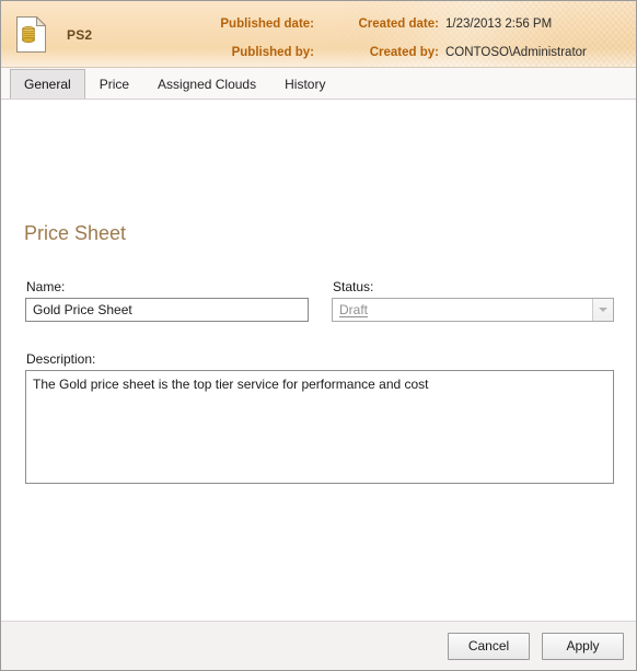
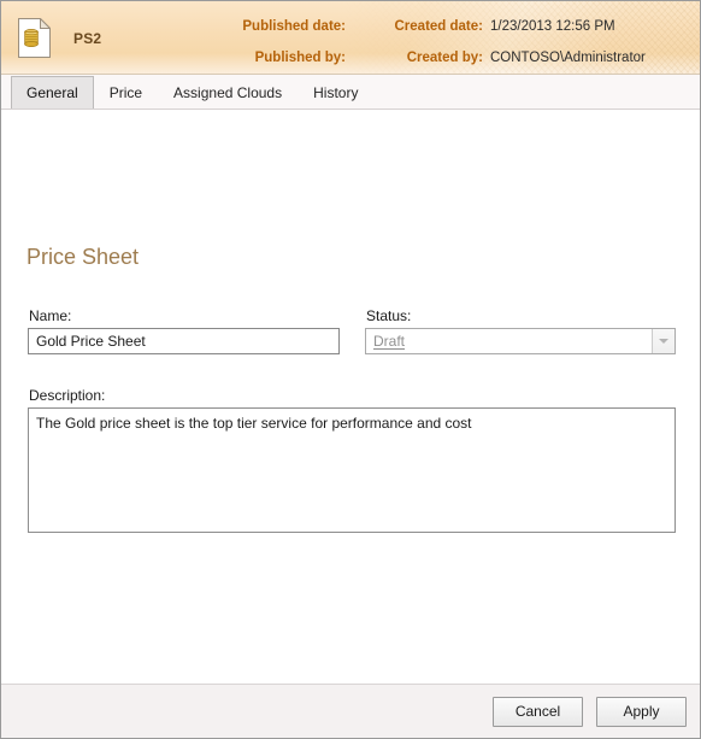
  PS2
  Published date:
  Created date:
- 1/23/2013 2:56 PM
+ 1/23/2013 12:56 PM
  Published by:
  Created by:
  CONTOSO\Administrator
  General
  Price
  Assigned Clouds
  History
  Price Sheet
  Name:
  Gold Price Sheet
  Status:
  Draft
  Description:
  The Gold price sheet is the top tier service for performance and cost
  Cancel
  Apply
